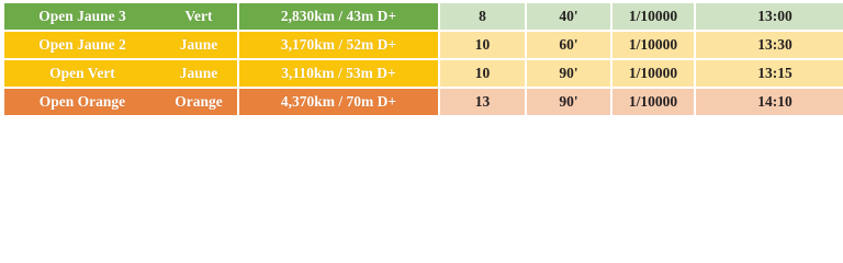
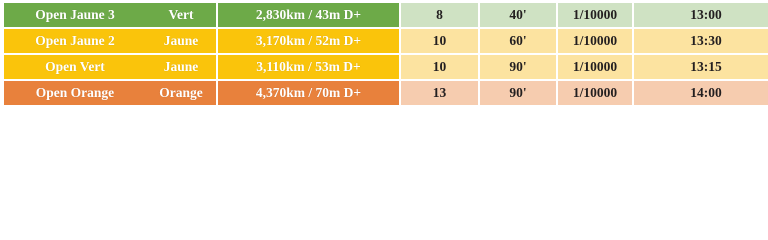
  Open Jaune 3	Vert	2,830km / 43m D+	8	40'	1/10000	13:00
  Open Jaune 2	Jaune	3,170km / 52m D+	10	60'	1/10000	13:30
  Open Vert	Jaune	3,110km / 53m D+	10	90'	1/10000	13:15
- Open Orange	Orange	4,370km / 70m D+	13	90'	1/10000	14:10
+ Open Orange	Orange	4,370km / 70m D+	13	90'	1/10000	14:00
